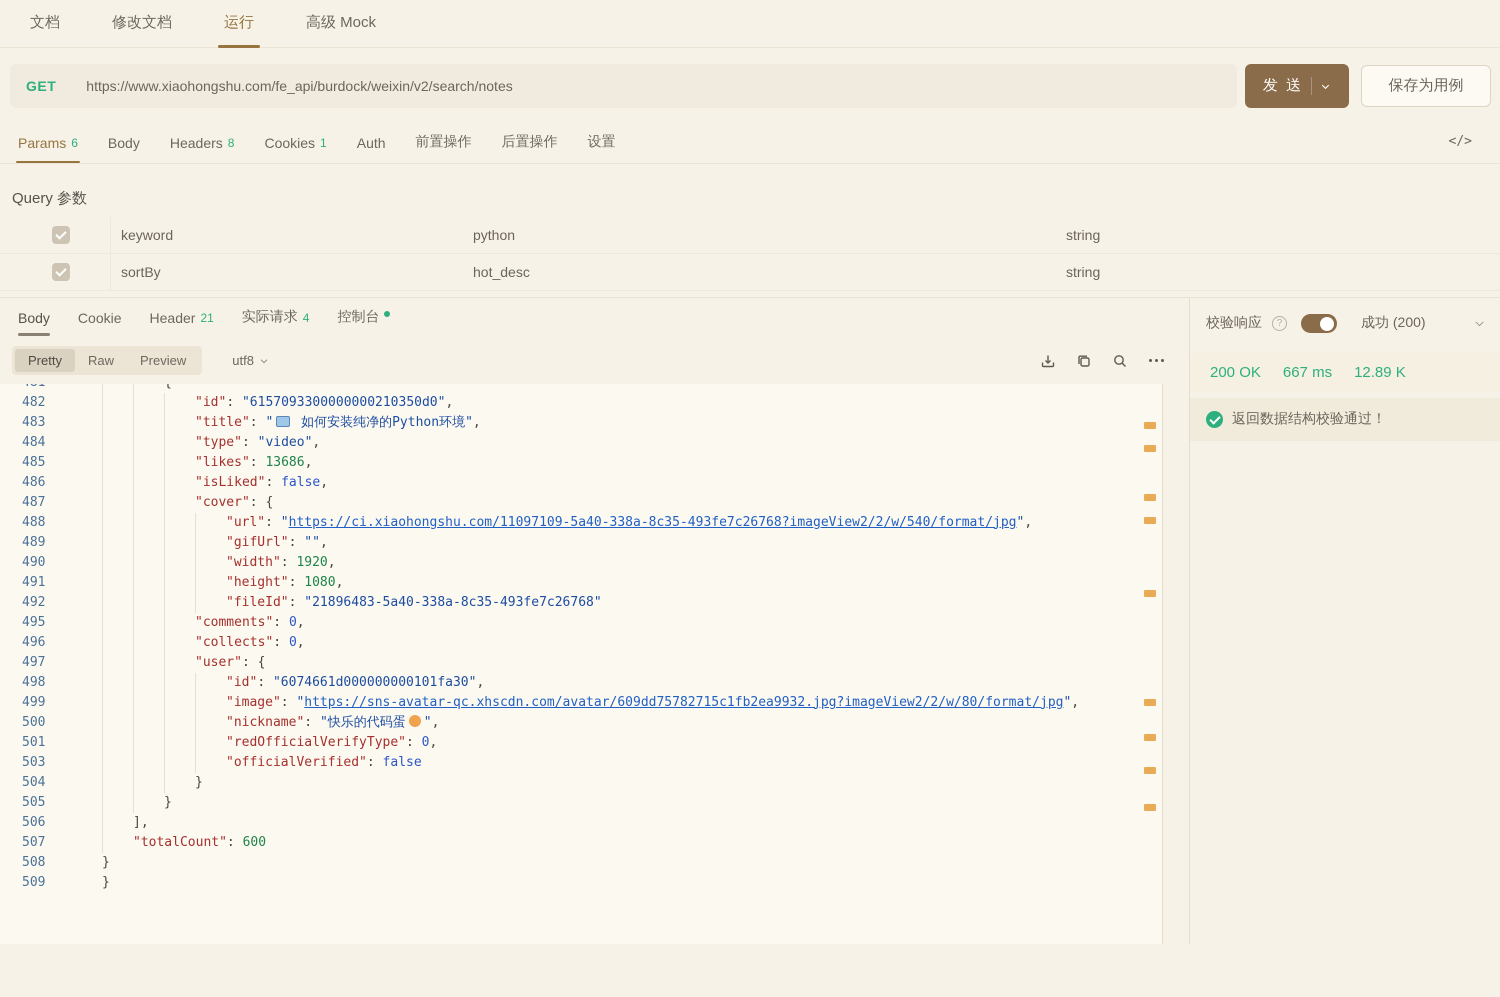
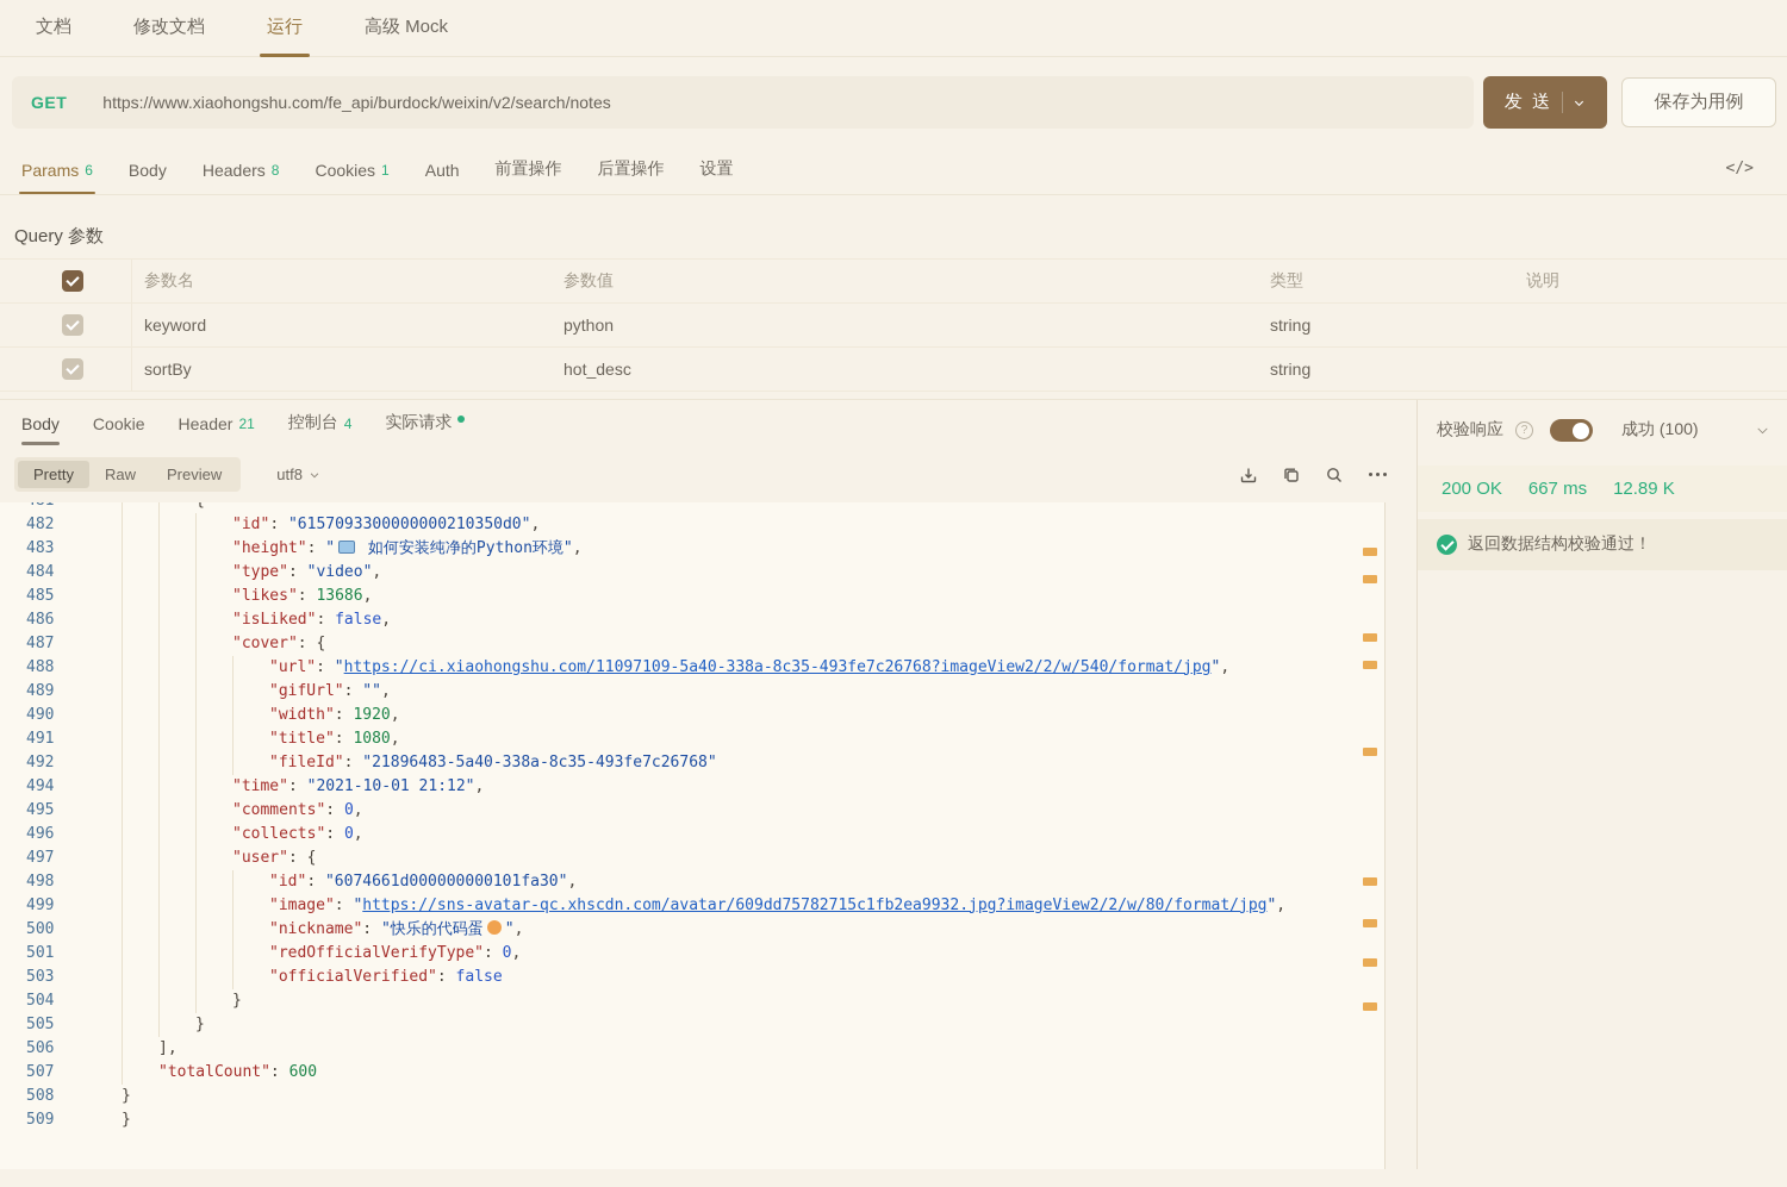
  文档
  修改文档
  运行
  高级 Mock
  GET
  https://www.xiaohongshu.com/fe_api/burdock/weixin/v2/search/notes
  发 送
  保存为用例
  Params
  6
  Body
  Headers
  8
  Cookies
  1
  Auth
  前置操作
  后置操作
  设置
  </>
  Query 参数
+ 参数名
+ 参数值
+ 类型
+ 说明
  keyword
  python
  string
  sortBy
  hot_desc
  string
  Body
  Cookie
  Header
  21
- 实际请求
+ 控制台
  4
- 控制台
+ 实际请求
  Pretty
  Raw
  Preview
  utf8
  482
  "id": "6157093300000000210350d0",
  483
- "title": " 如何安装纯净的Python环境",
+ "height": " 如何安装纯净的Python环境",
  484
  "type": "video",
  485
  "likes": 13686,
  486
  "isLiked": false,
  487
  "cover": {
  488
  "url": "https://ci.xiaohongshu.com/11097109-5a40-338a-8c35-493fe7c26768?imageView2/2/w/540/format/jpg",
  489
  "gifUrl": "",
  490
  "width": 1920,
  491
- "height": 1080,
+ "title": 1080,
  492
  "fileId": "21896483-5a40-338a-8c35-493fe7c26768"
+ 494
+ "time": "2021-10-01 21:12",
  495
  "comments": 0,
  496
  "collects": 0,
  497
  "user": {
  498
  "id": "6074661d000000000101fa30",
  499
  "image": "https://sns-avatar-qc.xhscdn.com/avatar/609dd75782715c1fb2ea9932.jpg?imageView2/2/w/80/format/jpg",
  500
  "nickname": "快乐的代码蛋 ",
  501
  "redOfficialVerifyType": 0,
  503
  "officialVerified": false
  504
  }
  505
  }
  506
  ],
  507
  "totalCount": 600
  508
  }
  509
  }
  校验响应
- 成功 (200)
+ 成功 (100)
  200 OK
  667 ms
  12.89 K
  返回数据结构校验通过！
